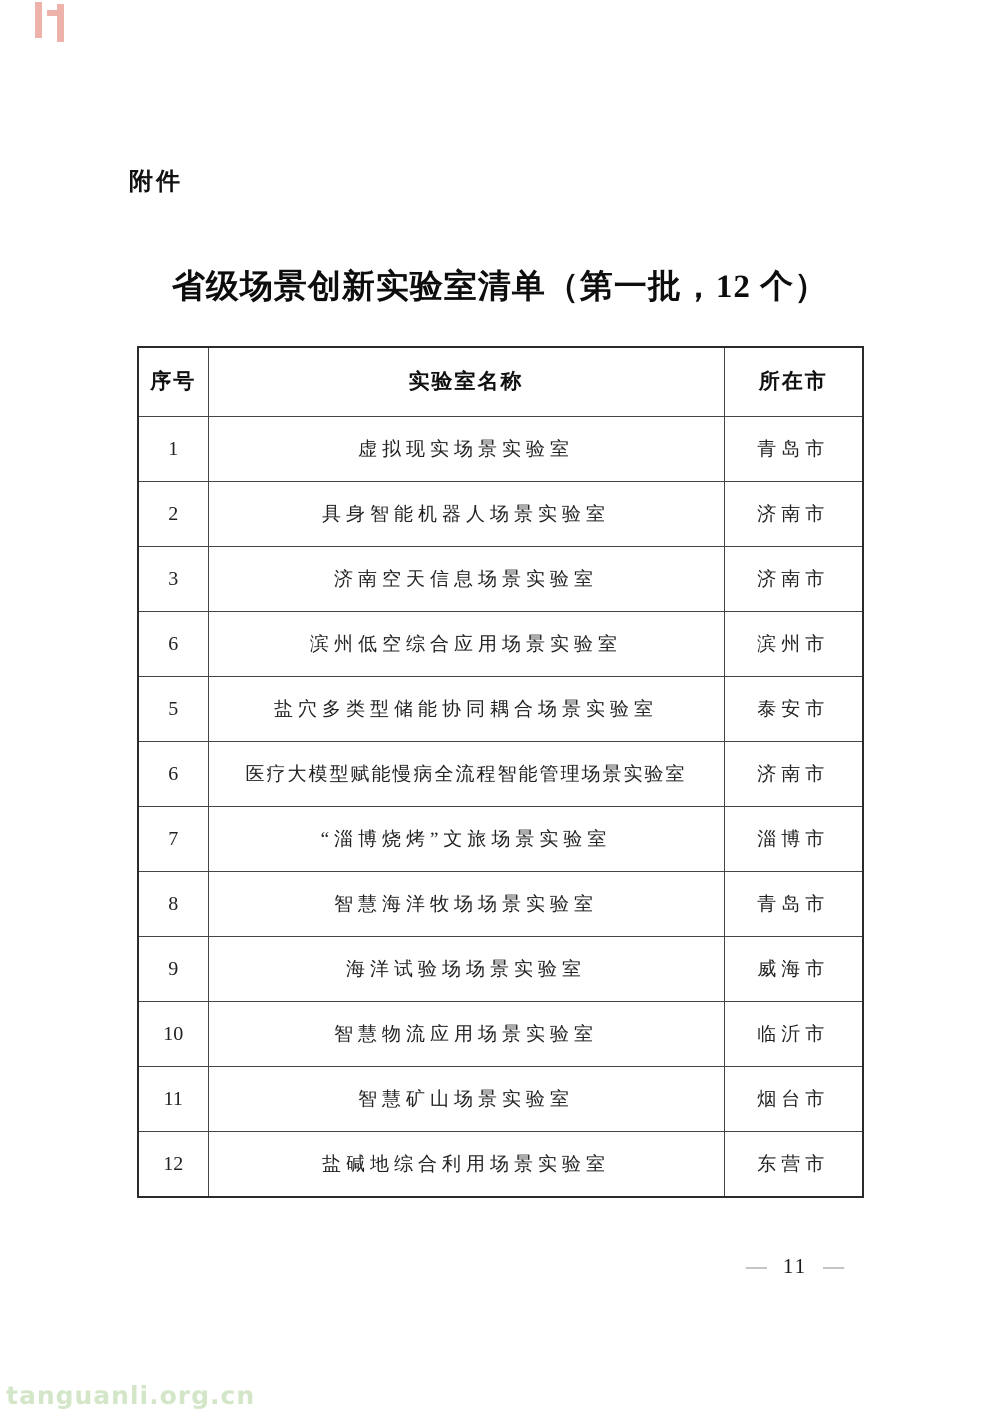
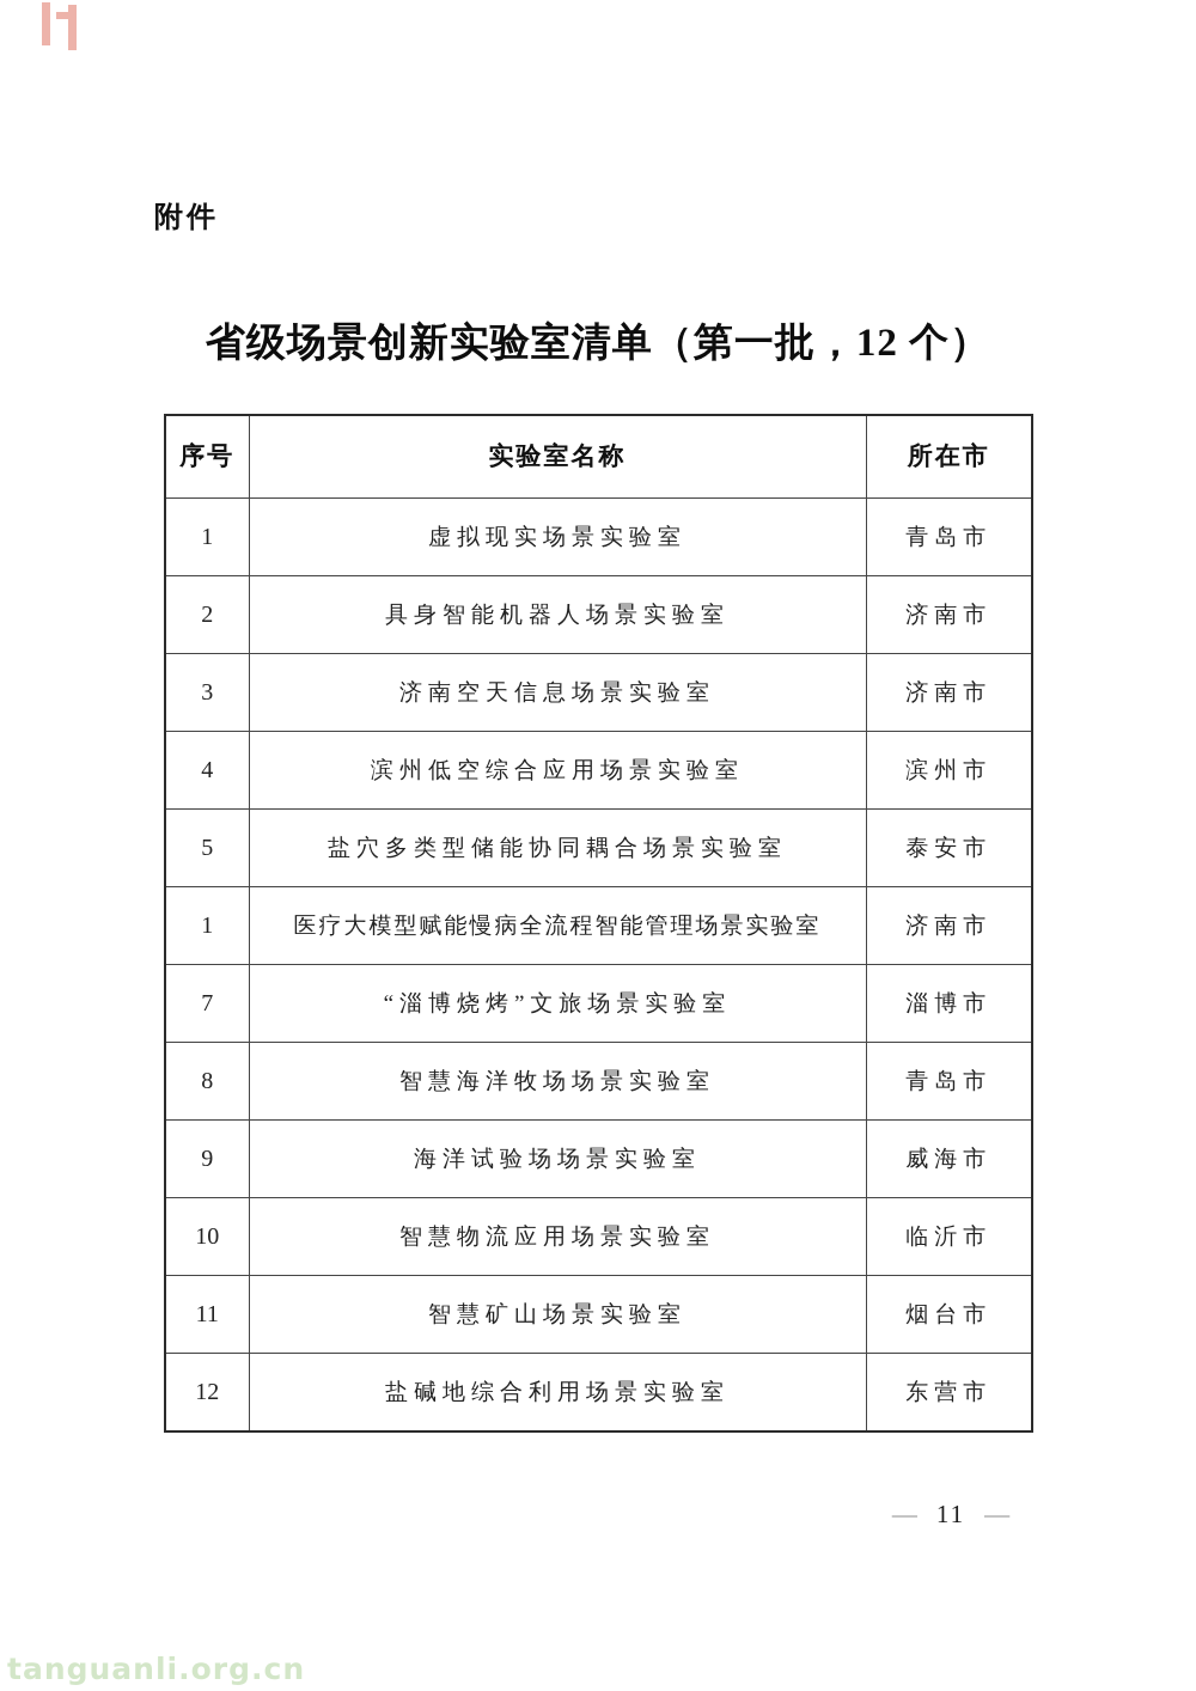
  附件
  省级场景创新实验室清单（第一批，12 个）
  序号	实验室名称	所在市
  1	虚拟现实场景实验室	青岛市
  2	具身智能机器人场景实验室	济南市
  3	济南空天信息场景实验室	济南市
- 6	滨州低空综合应用场景实验室	滨州市
+ 4	滨州低空综合应用场景实验室	滨州市
  5	盐穴多类型储能协同耦合场景实验室	泰安市
- 6	医疗大模型赋能慢病全流程智能管理场景实验室	济南市
+ 1	医疗大模型赋能慢病全流程智能管理场景实验室	济南市
  7	“淄博烧烤”文旅场景实验室	淄博市
  8	智慧海洋牧场场景实验室	青岛市
  9	海洋试验场场景实验室	威海市
  10	智慧物流应用场景实验室	临沂市
  11	智慧矿山场景实验室	烟台市
  12	盐碱地综合利用场景实验室	东营市
  — 11 —
  tanguanli.org.cn
